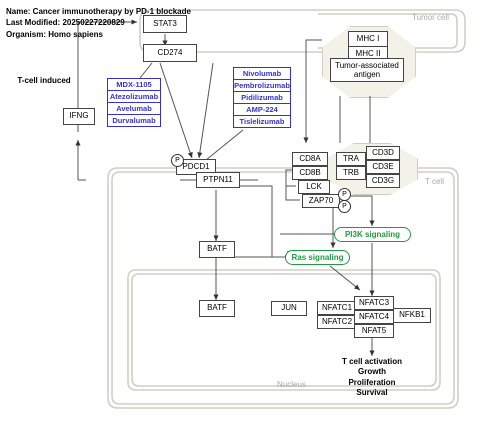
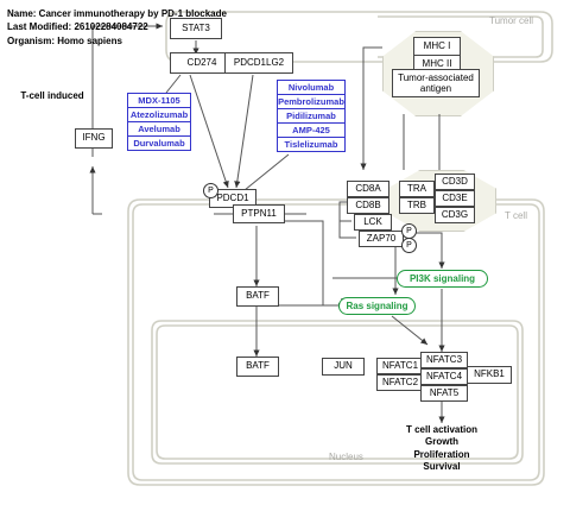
  Name: Cancer immunotherapy by PD-1 blockade
- Last Modified: 20250227220829
+ Last Modified: 26102284084722
  Organism: Homo sapiens
  Tumor cell
  T cell
  Nucleus
  T-cell induced
  STAT3
  CD274
+ PDCD1LG2
  IFNG
  PDCD1
  PTPN11
  MHC I
  MHC II
  Tumor-associated
  antigen
  CD8A
  CD8B
  LCK
  ZAP70
  TRA
  TRB
  CD3D
  CD3E
  CD3G
  BATF
  BATF
  JUN
  NFATC1
  NFATC2
  NFATC3
  NFATC4
  NFAT5
  NFKB1
  PI3K signaling
  Ras signaling
  MDX-1105
  Atezolizumab
  Avelumab
  Durvalumab
  Nivolumab
  Pembrolizumab
  Pidilizumab
- AMP-224
+ AMP-425
  Tislelizumab
  T cell activation
  Growth
  Proliferation
  Survival
